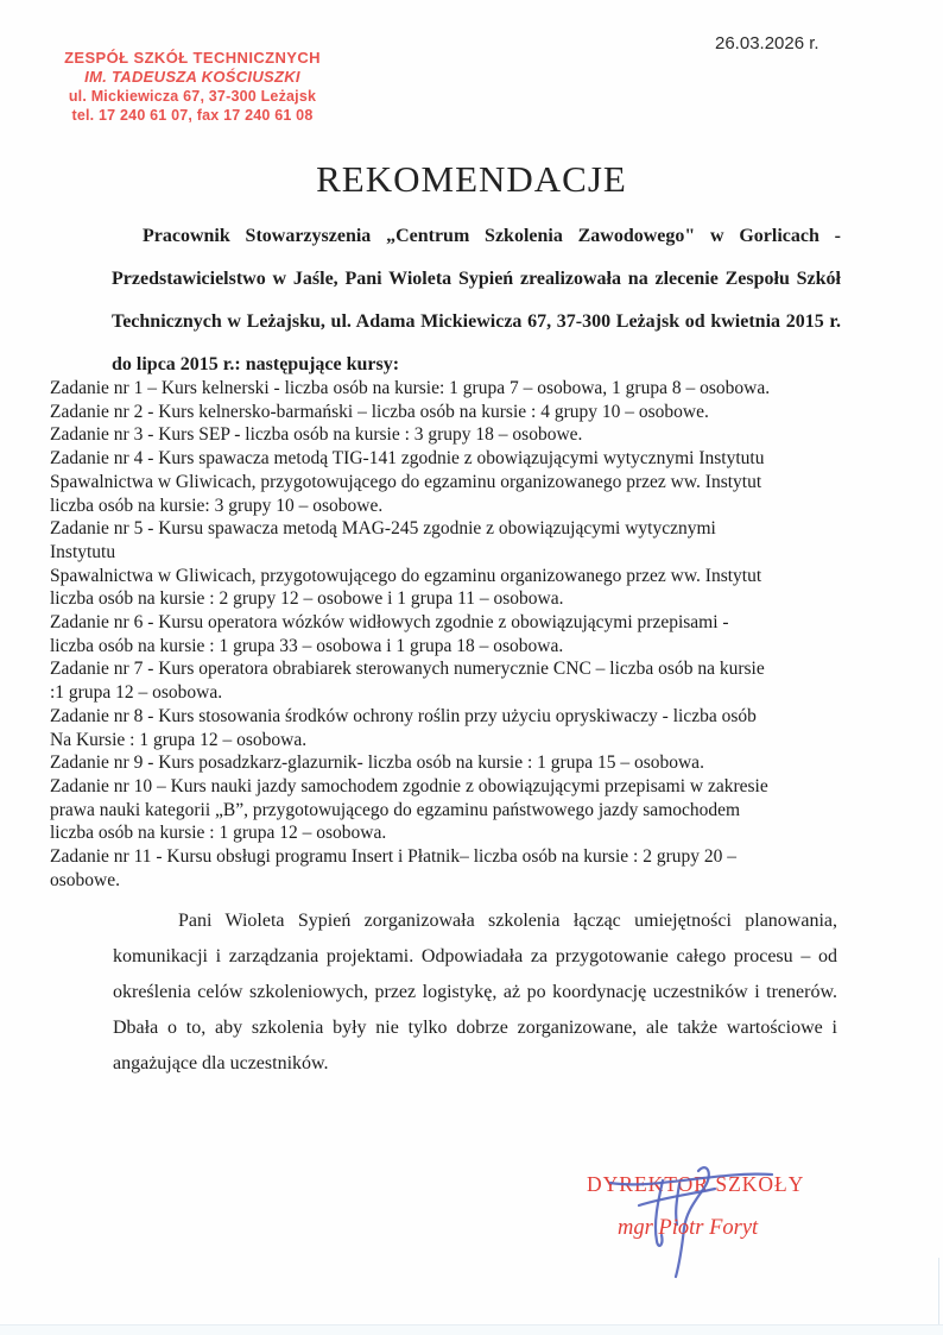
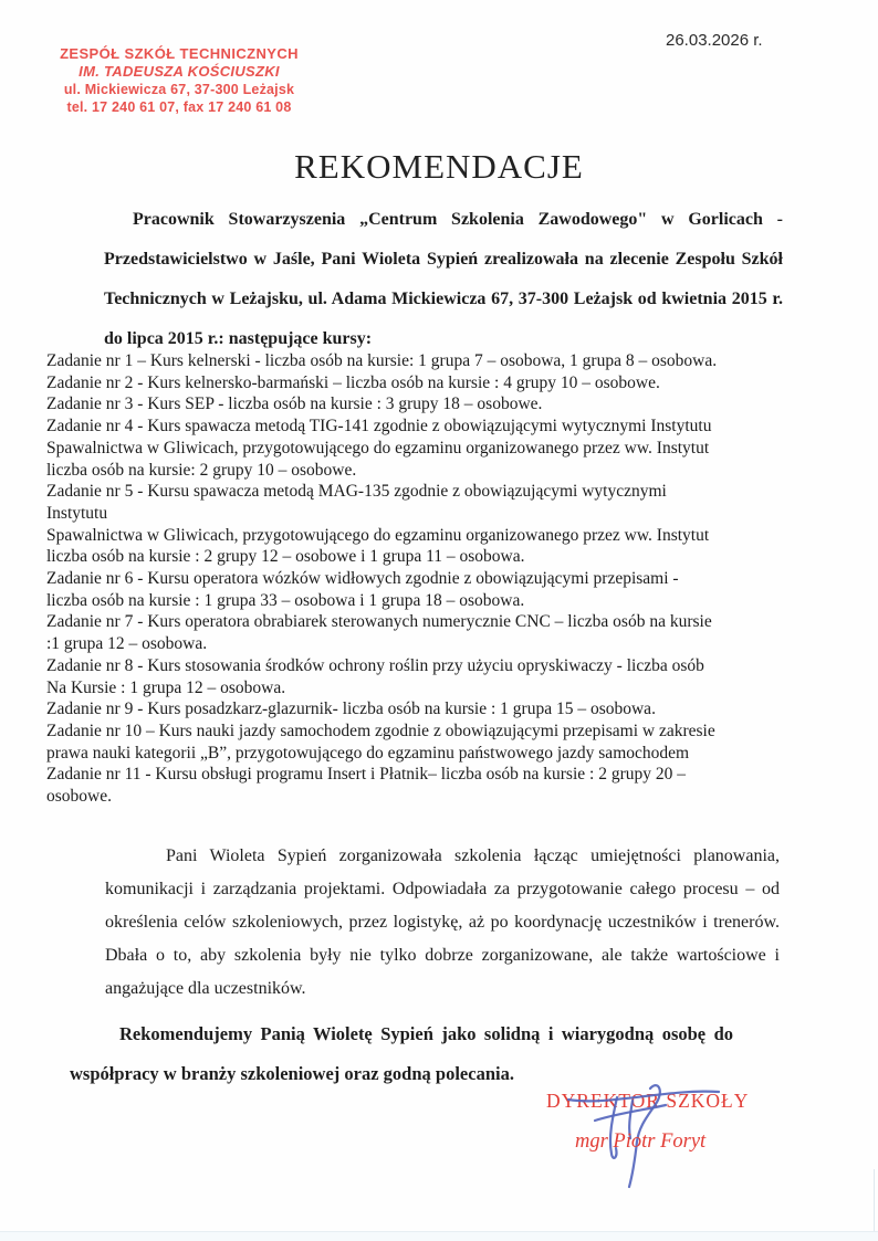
  26.03.2026 r.
  ZESPÓŁ SZKÓŁ TECHNICZNYCH
  IM. TADEUSZA KOŚCIUSZKI
  ul. Mickiewicza 67, 37-300 Leżajsk
  tel. 17 240 61 07, fax 17 240 61 08
  REKOMENDACJE
  Pracownik Stowarzyszenia „Centrum Szkolenia Zawodowego" w Gorlicach - Przedstawicielstwo w Jaśle, Pani Wioleta Sypień zrealizowała na zlecenie Zespołu Szkół Technicznych w Leżajsku, ul. Adama Mickiewicza 67, 37-300 Leżajsk od kwietnia 2015 r. do lipca 2015 r.: następujące kursy:
  Zadanie nr 1 – Kurs kelnerski - liczba osób na kursie: 1 grupa 7 – osobowa, 1 grupa 8 – osobowa.
  Zadanie nr 2 - Kurs kelnersko-barmański – liczba osób na kursie : 4 grupy 10 – osobowe.
  Zadanie nr 3 - Kurs SEP - liczba osób na kursie : 3 grupy 18 – osobowe.
  Zadanie nr 4 - Kurs spawacza metodą TIG-141 zgodnie z obowiązującymi wytycznymi Instytutu
  Spawalnictwa w Gliwicach, przygotowującego do egzaminu organizowanego przez ww. Instytut
- liczba osób na kursie: 3 grupy 10 – osobowe.
+ liczba osób na kursie: 2 grupy 10 – osobowe.
- Zadanie nr 5 - Kursu spawacza metodą MAG-245 zgodnie z obowiązującymi wytycznymi
+ Zadanie nr 5 - Kursu spawacza metodą MAG-135 zgodnie z obowiązującymi wytycznymi
  Instytutu
  Spawalnictwa w Gliwicach, przygotowującego do egzaminu organizowanego przez ww. Instytut
  liczba osób na kursie : 2 grupy 12 – osobowe i 1 grupa 11 – osobowa.
  Zadanie nr 6 - Kursu operatora wózków widłowych zgodnie z obowiązującymi przepisami -
  liczba osób na kursie : 1 grupa 33 – osobowa i 1 grupa 18 – osobowa.
  Zadanie nr 7 - Kurs operatora obrabiarek sterowanych numerycznie CNC – liczba osób na kursie
  :1 grupa 12 – osobowa.
  Zadanie nr 8 - Kurs stosowania środków ochrony roślin przy użyciu opryskiwaczy - liczba osób
  Na Kursie : 1 grupa 12 – osobowa.
  Zadanie nr 9 - Kurs posadzkarz-glazurnik- liczba osób na kursie : 1 grupa 15 – osobowa.
  Zadanie nr 10 – Kurs nauki jazdy samochodem zgodnie z obowiązującymi przepisami w zakresie
  prawa nauki kategorii „B”, przygotowującego do egzaminu państwowego jazdy samochodem
- liczba osób na kursie : 1 grupa 12 – osobowa.
  Zadanie nr 11 - Kursu obsługi programu Insert i Płatnik– liczba osób na kursie : 2 grupy 20 –
  osobowe.
  Pani Wioleta Sypień zorganizowała szkolenia łącząc umiejętności planowania, komunikacji i zarządzania projektami. Odpowiadała za przygotowanie całego procesu – od określenia celów szkoleniowych, przez logistykę, aż po koordynację uczestników i trenerów. Dbała o to, aby szkolenia były nie tylko dobrze zorganizowane, ale także wartościowe i angażujące dla uczestników.
+ Rekomendujemy Panią Wioletę Sypień jako solidną i wiarygodną osobę do współpracy w branży szkoleniowej oraz godną polecania.
  DTOR SZKOŁY
  mgr Piotr Foryt
